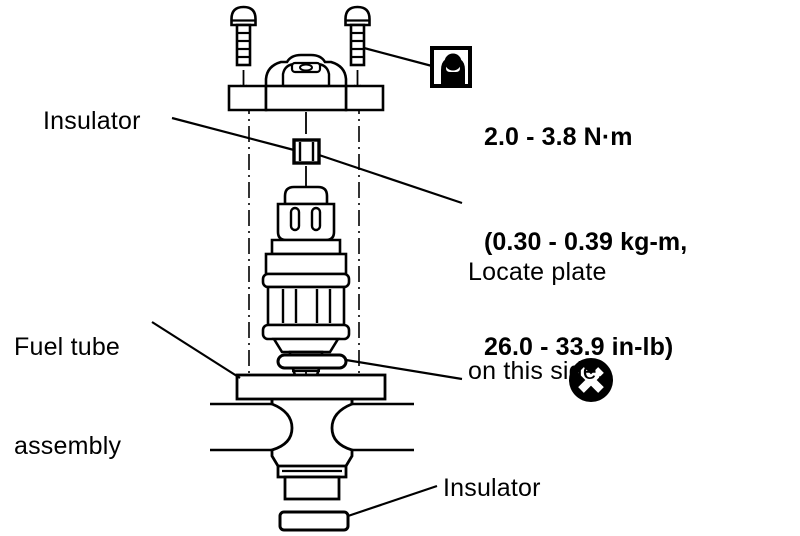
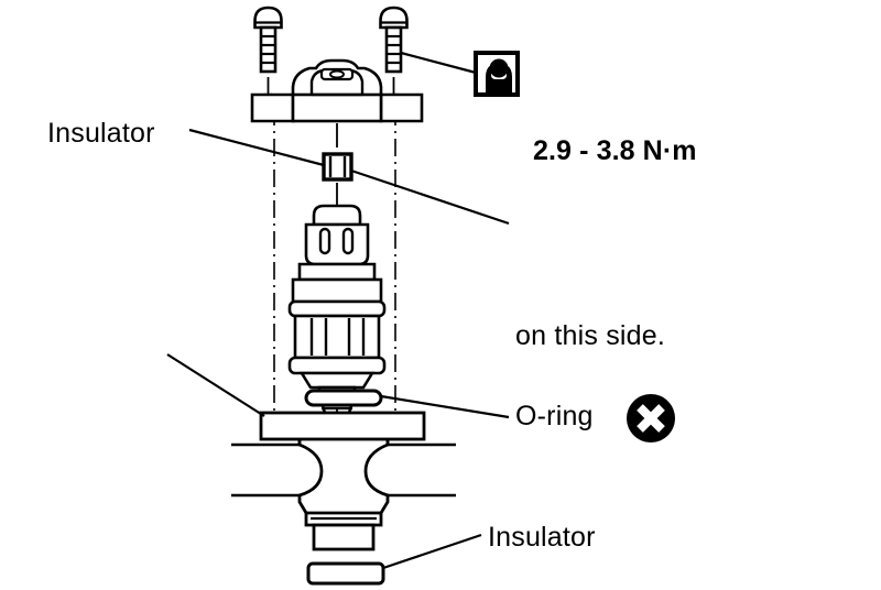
  Insulator
- Fuel tube
- assembly
- Locate plate
  on this side.
+ O-ring
  Insulator
- 2.0 - 3.8 N·m
+ 2.9 - 3.8 N·m
- (0.30 - 0.39 kg-m,
- 26.0 - 33.9 in-lb)
